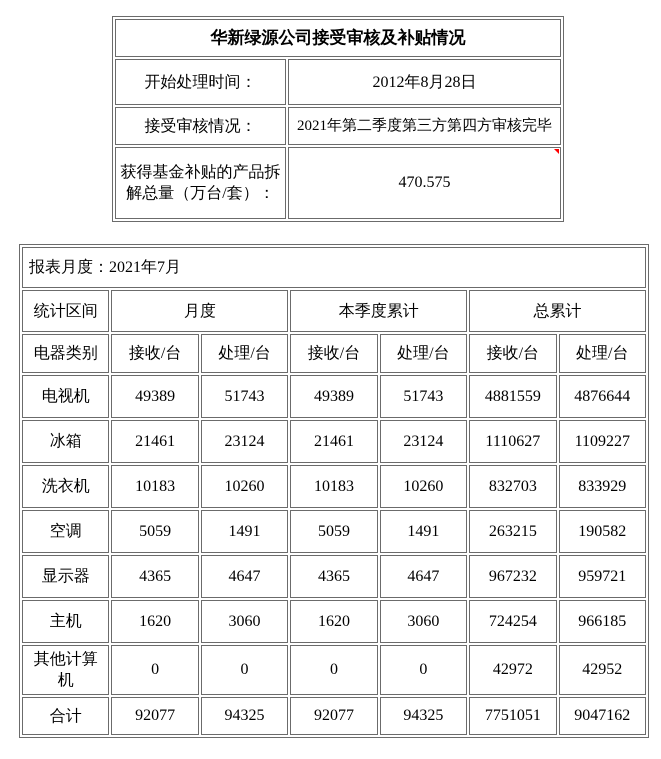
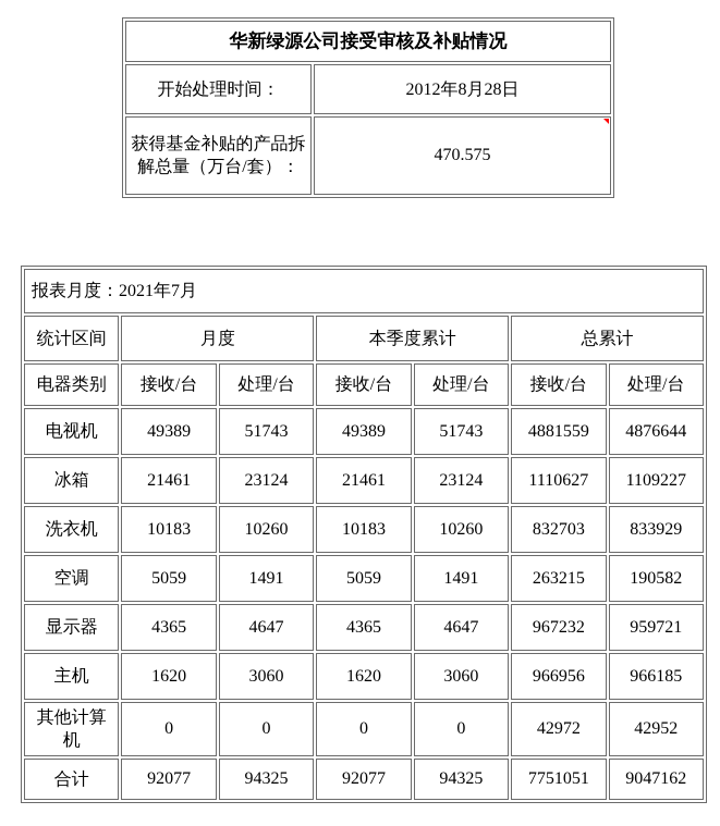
  华新绿源公司接受审核及补贴情况
  开始处理时间：	2012年8月28日
- 接受审核情况：	2021年第二季度第三方第四方审核完毕
  获得基金补贴的产品拆解总量（万台/套）：	470.575
  报表月度：2021年7月
  统计区间	月度	本季度累计	总累计
  电器类别	接收/台	处理/台	接收/台	处理/台	接收/台	处理/台
  电视机	49389	51743	49389	51743	4881559	4876644
  冰箱	21461	23124	21461	23124	1110627	1109227
  洗衣机	10183	10260	10183	10260	832703	833929
  空调	5059	1491	5059	1491	263215	190582
  显示器	4365	4647	4365	4647	967232	959721
- 主机	1620	3060	1620	3060	724254	966185
+ 主机	1620	3060	1620	3060	966956	966185
  其他计算机	0	0	0	0	42972	42952
  合计	92077	94325	92077	94325	7751051	9047162
